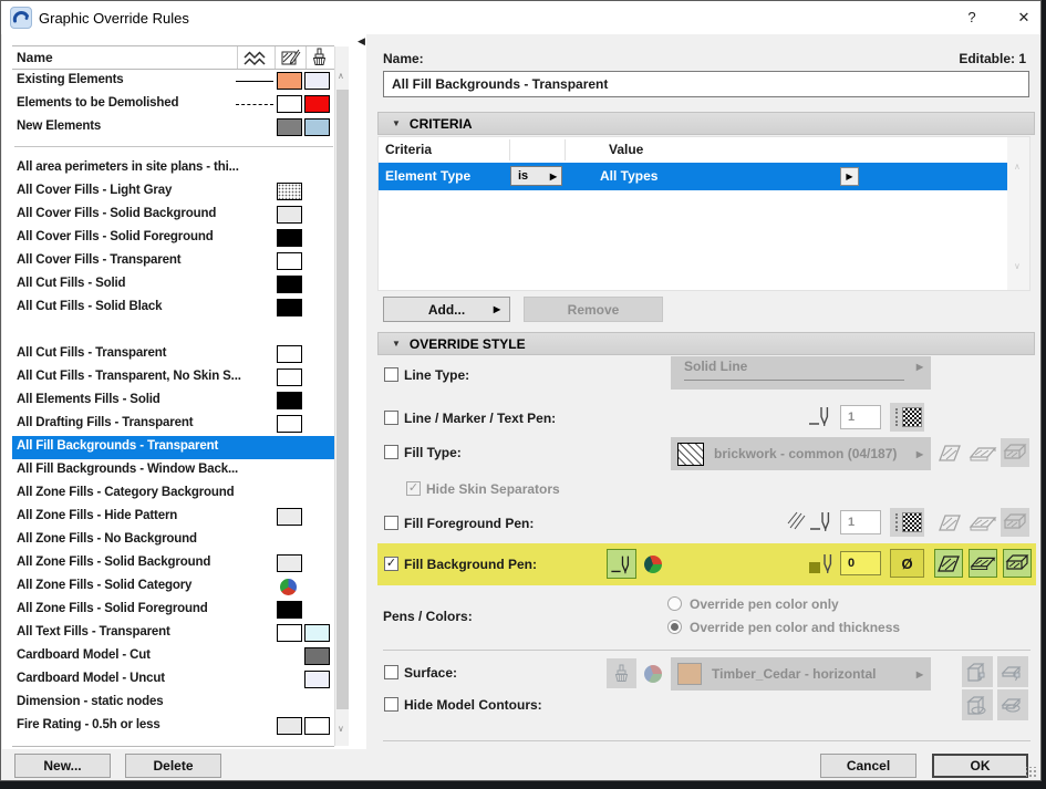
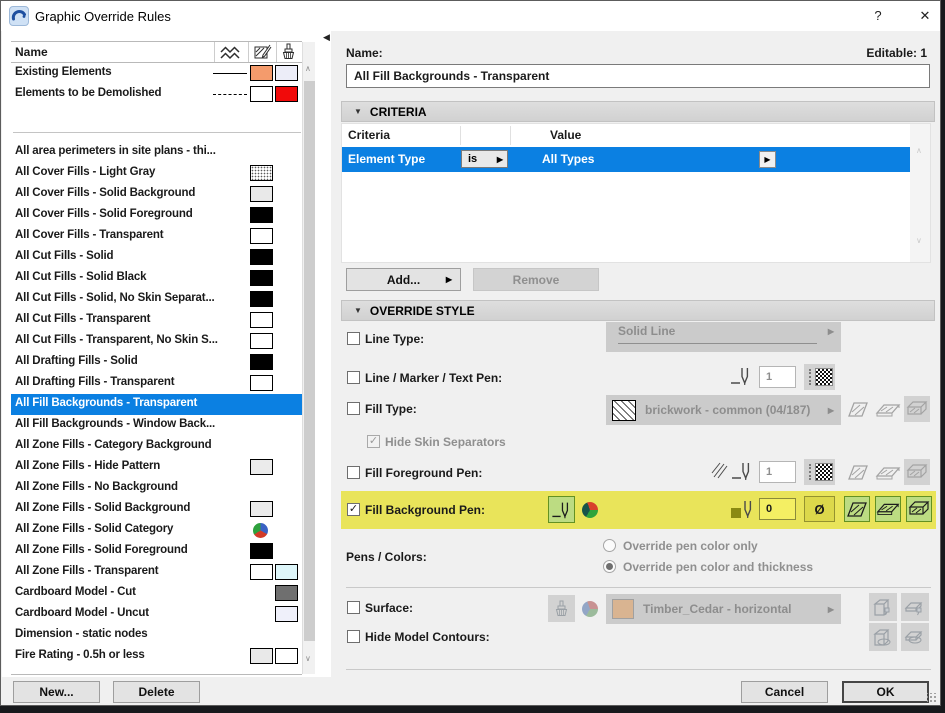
  Graphic Override Rules
  ?
  ✕
  Name
  Existing Elements
  Elements to be Demolished
- New Elements
  All area perimeters in site plans - thi...
  All Cover Fills - Light Gray
  All Cover Fills - Solid Background
  All Cover Fills - Solid Foreground
  All Cover Fills - Transparent
  All Cut Fills - Solid
  All Cut Fills - Solid Black
+ All Cut Fills - Solid, No Skin Separat...
  All Cut Fills - Transparent
  All Cut Fills - Transparent, No Skin S...
- All Elements Fills - Solid
+ All Drafting Fills - Solid
  All Drafting Fills - Transparent
  All Fill Backgrounds - Transparent
  All Fill Backgrounds - Window Back...
  All Zone Fills - Category Background
  All Zone Fills - Hide Pattern
  All Zone Fills - No Background
  All Zone Fills - Solid Background
  All Zone Fills - Solid Category
  All Zone Fills - Solid Foreground
- All Text Fills - Transparent
+ All Zone Fills - Transparent
  Cardboard Model - Cut
  Cardboard Model - Uncut
  Dimension - static nodes
  Fire Rating - 0.5h or less
  ∧
  ∨
  New...
  Delete
  ◀
  Name:
  Editable: 1
  All Fill Backgrounds - Transparent
  ▼
  CRITERIA
  Criteria
  Value
  Element Type
  is
  ▶
  All Types
  ▶
  ∧
  ∨
  Add...
  ▶
  Remove
  ▼
  OVERRIDE STYLE
  Line Type:
  Solid Line
  ▶
  Line / Marker / Text Pen:
  1
  Fill Type:
  brickwork - common (04/187)
  ▶
  ✓
  Hide Skin Separators
  Fill Foreground Pen:
  1
  ✓
  Fill Background Pen:
  0
  Ø
  Pens / Colors:
  Override pen color only
  Override pen color and thickness
  Surface:
  Timber_Cedar - horizontal
  ▶
  Hide Model Contours:
  Cancel
  OK
